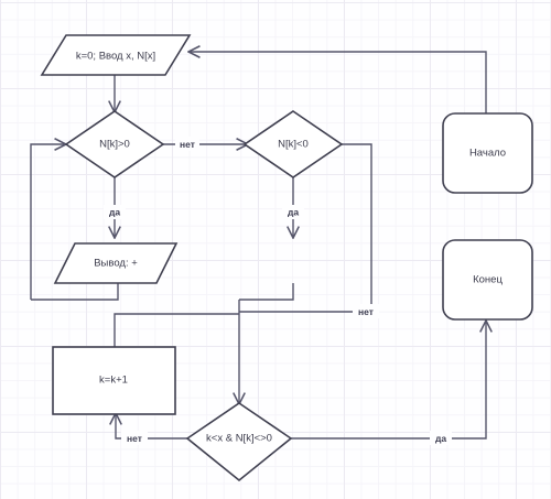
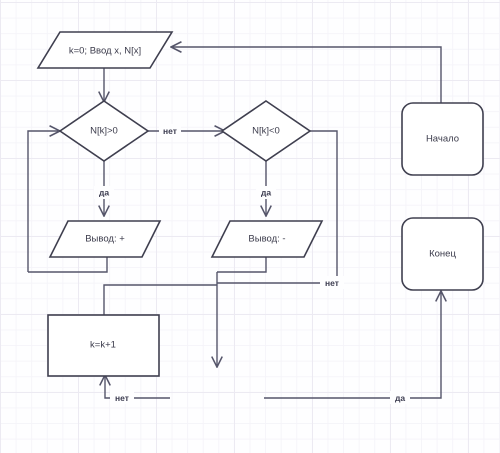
  нет
  да
  да
  нет
  нет
  да
  k=0; Ввод x, N[x]
  N[k]>0
  N[k]<0
  Вывод: +
+ Вывод: -
  k=k+1
- k<x & N[k]<>0
  Начало
  Конец
